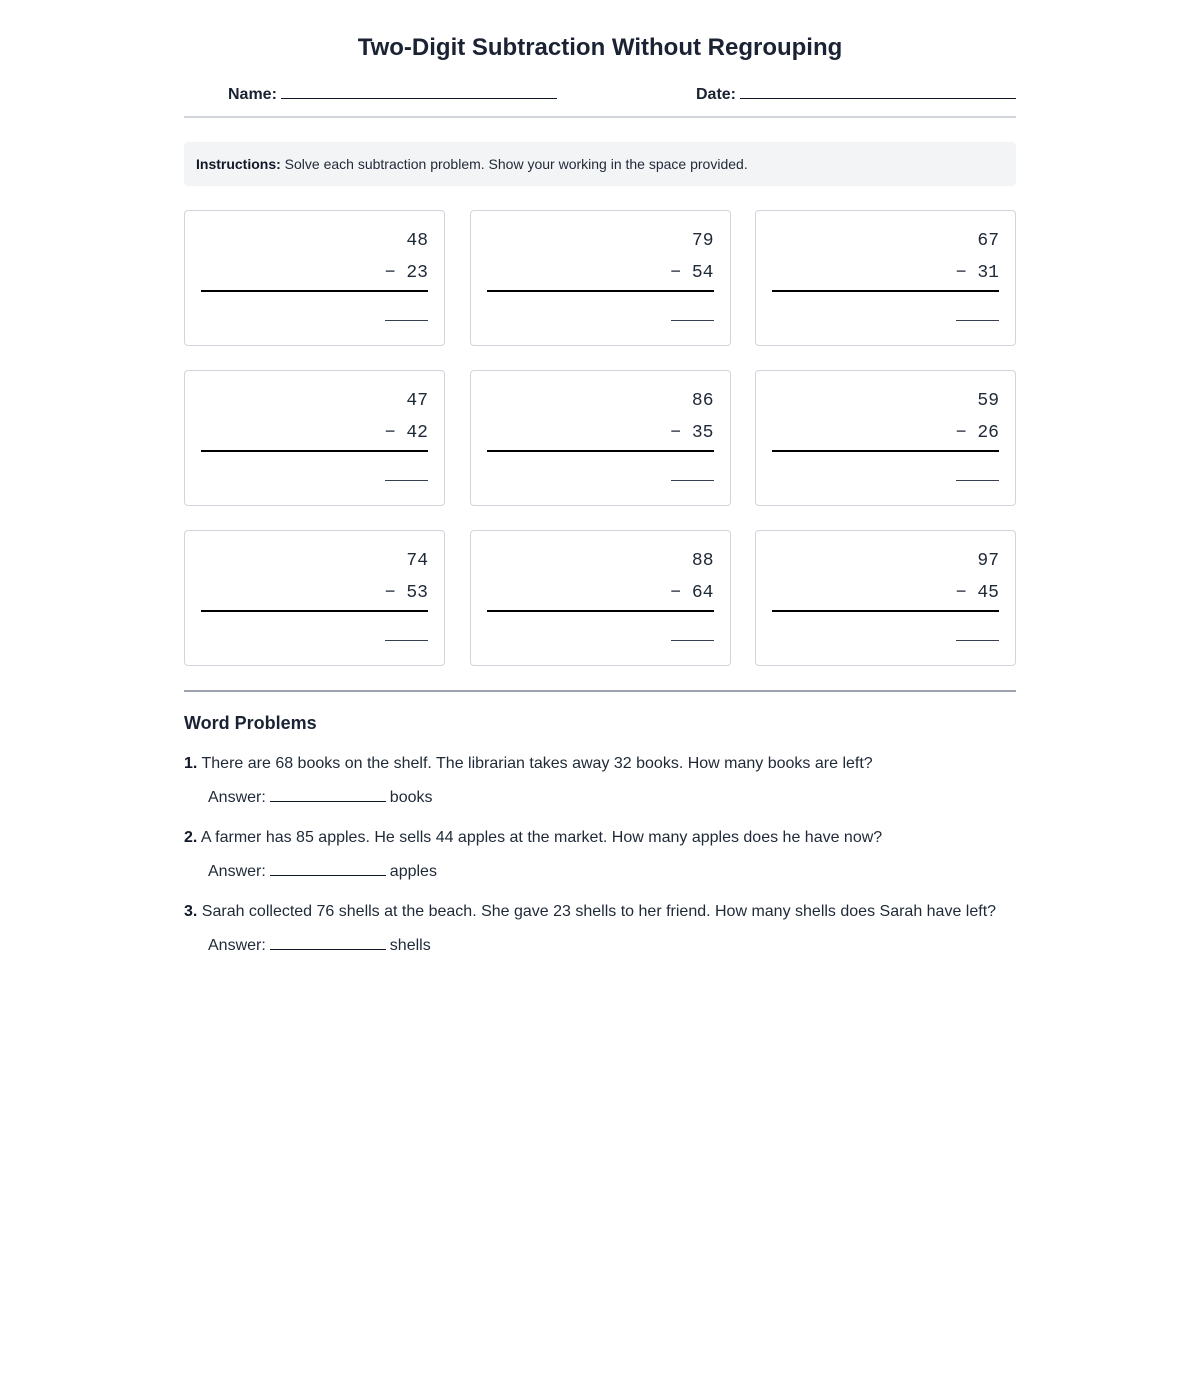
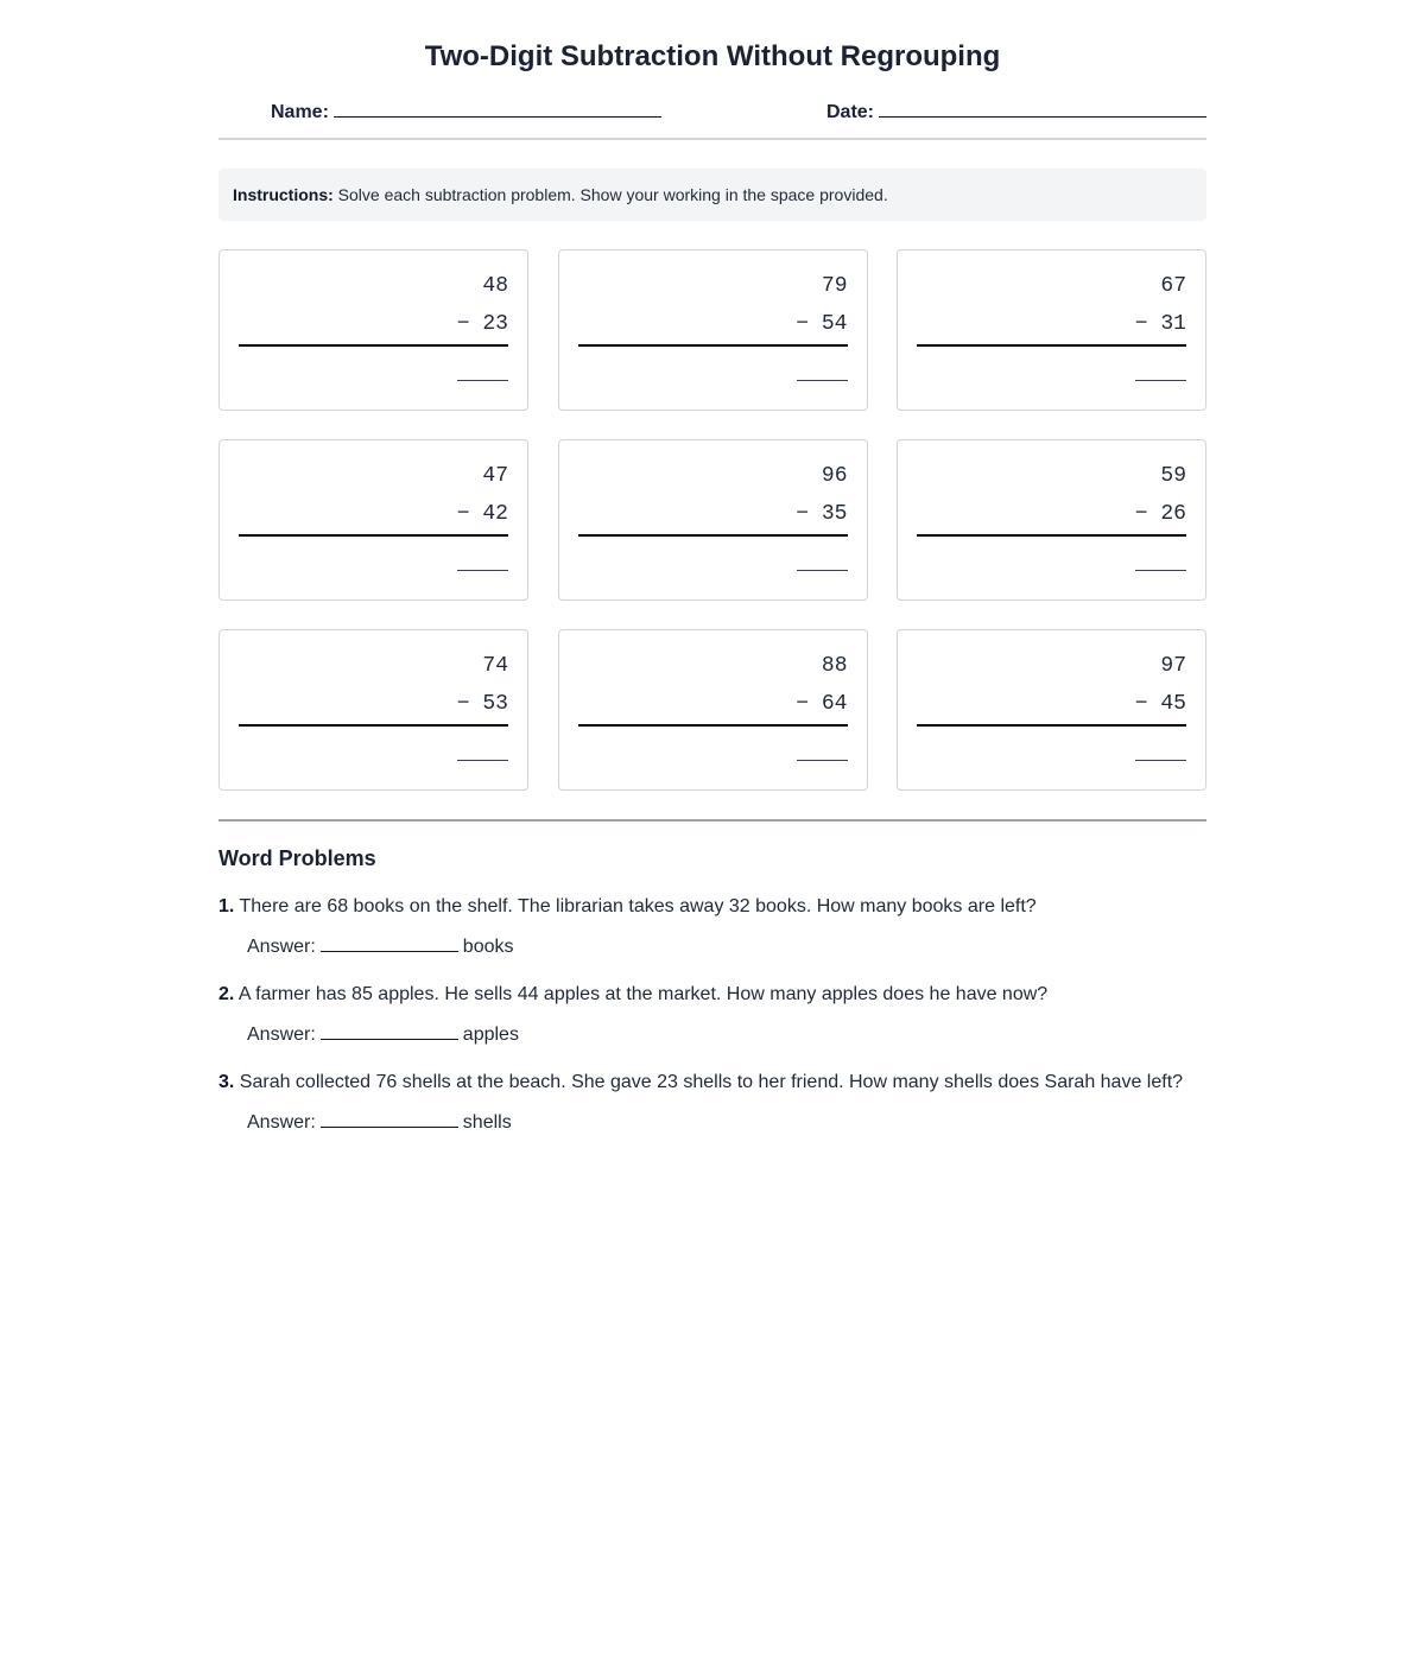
  Two-Digit Subtraction Without Regrouping
  Name:
  Date:
  Instructions: Solve each subtraction problem. Show your working in the space provided.
  48
  − 23
  79
  − 54
  67
  − 31
  47
  − 42
- 86
+ 96
  − 35
  59
  − 26
  74
  − 53
  88
  − 64
  97
  − 45
  Word Problems
  1. There are 68 books on the shelf. The librarian takes away 32 books. How many books are left?
  Answer: books
  2. A farmer has 85 apples. He sells 44 apples at the market. How many apples does he have now?
  Answer: apples
  3. Sarah collected 76 shells at the beach. She gave 23 shells to her friend. How many shells does Sarah have left?
  Answer: shells
